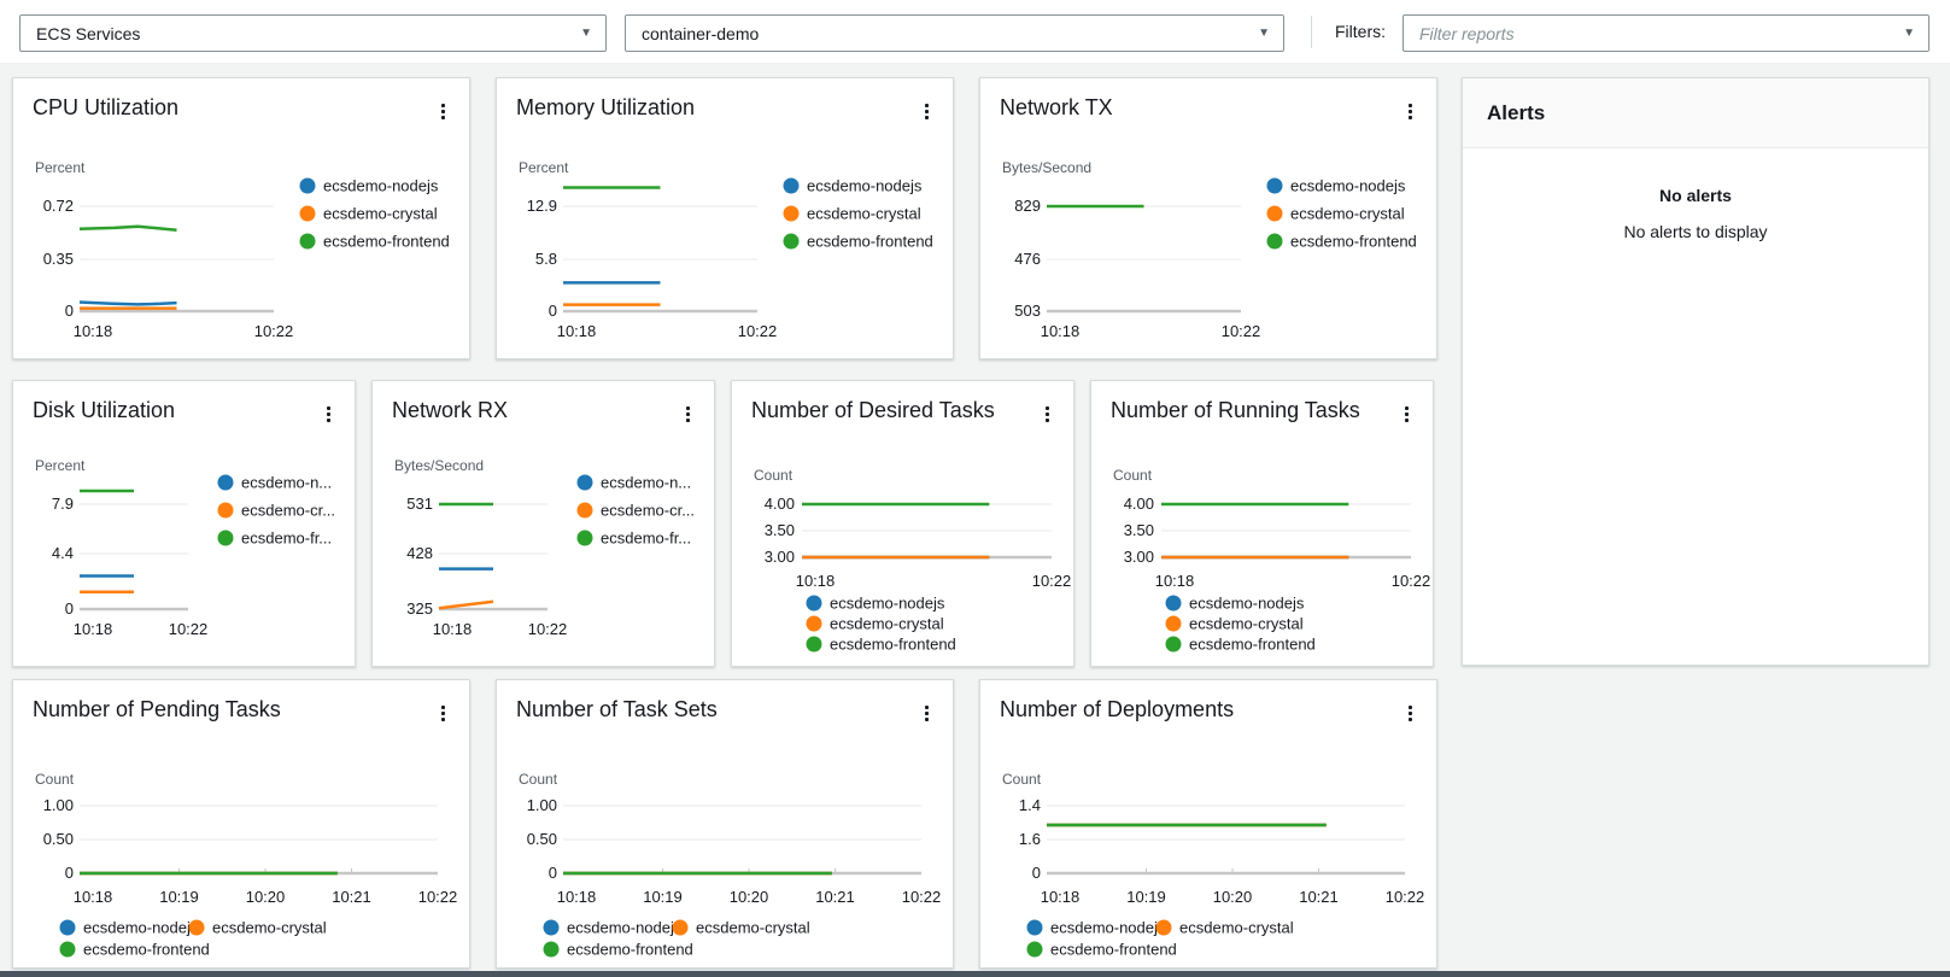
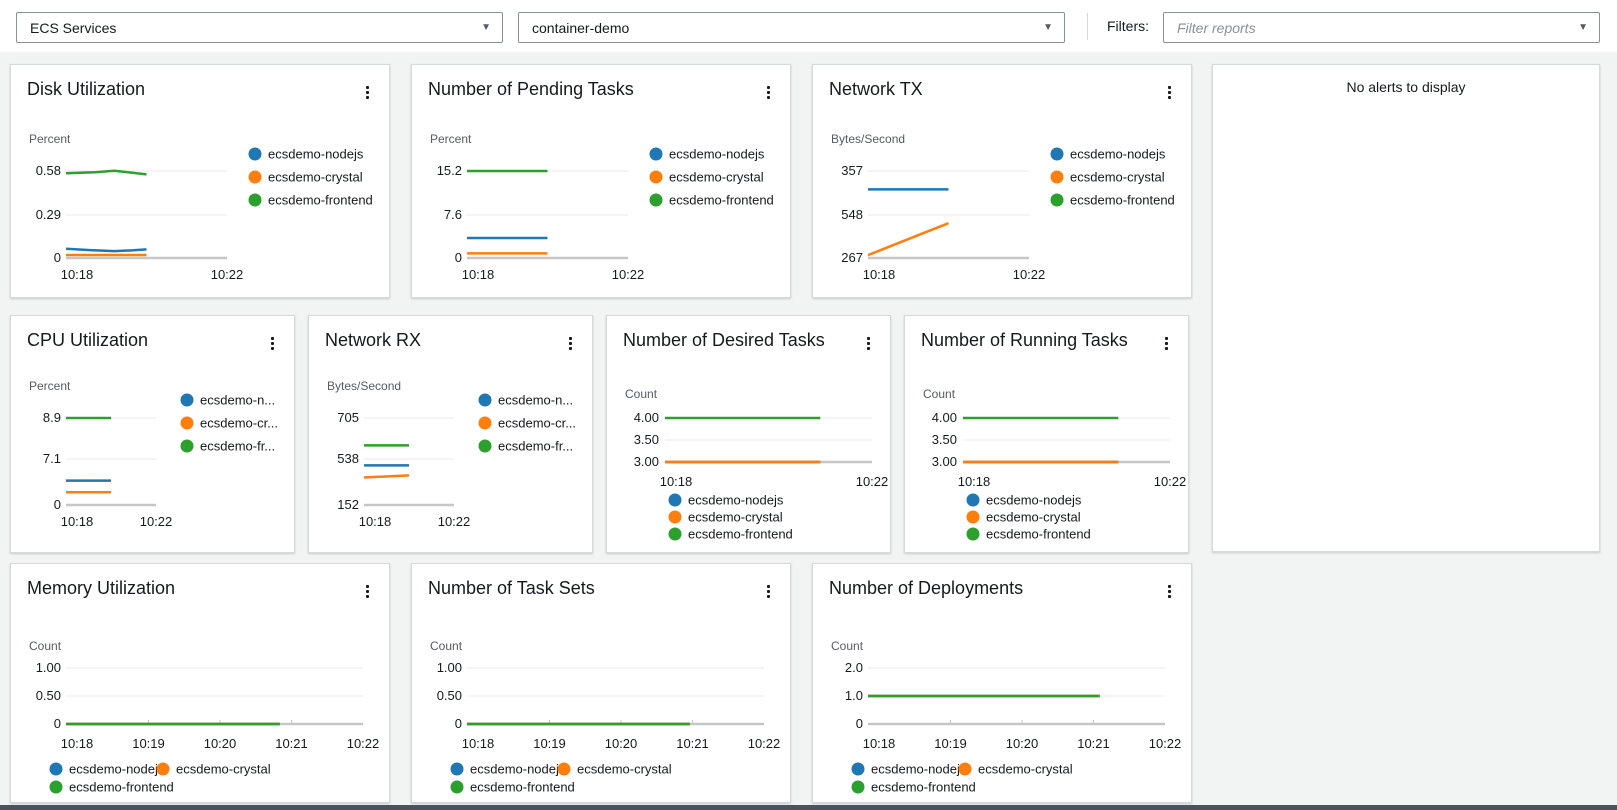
  ECS Services
  ▼
  container-demo
  ▼
  Filters:
  Filter reports
  ▼
- CPU Utilization
+ Disk Utilization
  Percent
- 0.72
+ 0.58
- 0.35
+ 0.29
  0
  10:18
  10:22
  ecsdemo-nodejs
  ecsdemo-crystal
  ecsdemo-frontend
- Memory Utilization
+ Number of Pending Tasks
  Percent
- 12.9
+ 15.2
- 5.8
+ 7.6
  0
  10:18
  10:22
  ecsdemo-nodejs
  ecsdemo-crystal
  ecsdemo-frontend
  Network TX
  Bytes/Second
- 829
+ 357
- 476
+ 548
- 503
+ 267
  10:18
  10:22
  ecsdemo-nodejs
  ecsdemo-crystal
  ecsdemo-frontend
- Disk Utilization
+ CPU Utilization
  Percent
- 7.9
+ 8.9
- 4.4
+ 7.1
  0
  10:18
  10:22
  ecsdemo-n...
  ecsdemo-cr...
  ecsdemo-fr...
  Network RX
  Bytes/Second
- 531
+ 705
- 428
+ 538
- 325
+ 152
  10:18
  10:22
  ecsdemo-n...
  ecsdemo-cr...
  ecsdemo-fr...
  Number of Desired Tasks
  Count
  4.00
  3.50
  3.00
  10:18
  10:22
  ecsdemo-nodejs
  ecsdemo-crystal
  ecsdemo-frontend
  Number of Running Tasks
  Count
  4.00
  3.50
  3.00
  10:18
  10:22
  ecsdemo-nodejs
  ecsdemo-crystal
  ecsdemo-frontend
- Number of Pending Tasks
+ Memory Utilization
  Count
  1.00
  0.50
  0
  10:18
  10:19
  10:20
  10:21
  10:22
  ecsdemo-nodej
  ecsdemo-crystal
  ecsdemo-frontend
  Number of Task Sets
  Count
  1.00
  0.50
  0
  10:18
  10:19
  10:20
  10:21
  10:22
  ecsdemo-nodej
  ecsdemo-crystal
  ecsdemo-frontend
  Number of Deployments
  Count
- 1.4
+ 2.0
- 1.6
+ 1.0
  0
  10:18
  10:19
  10:20
  10:21
  10:22
  ecsdemo-nodej
  ecsdemo-crystal
  ecsdemo-frontend
- Alerts
- No alerts
  No alerts to display
